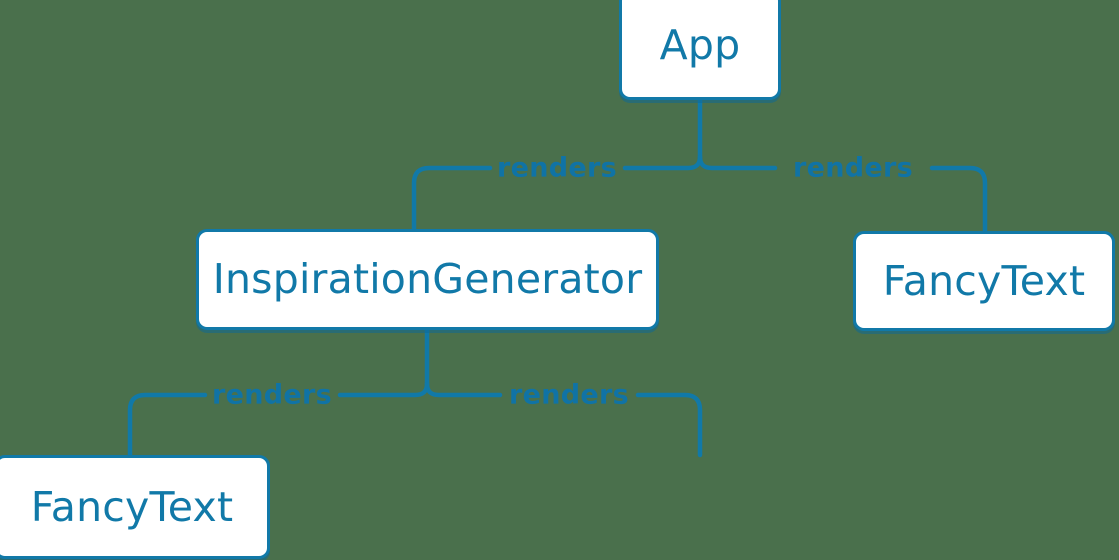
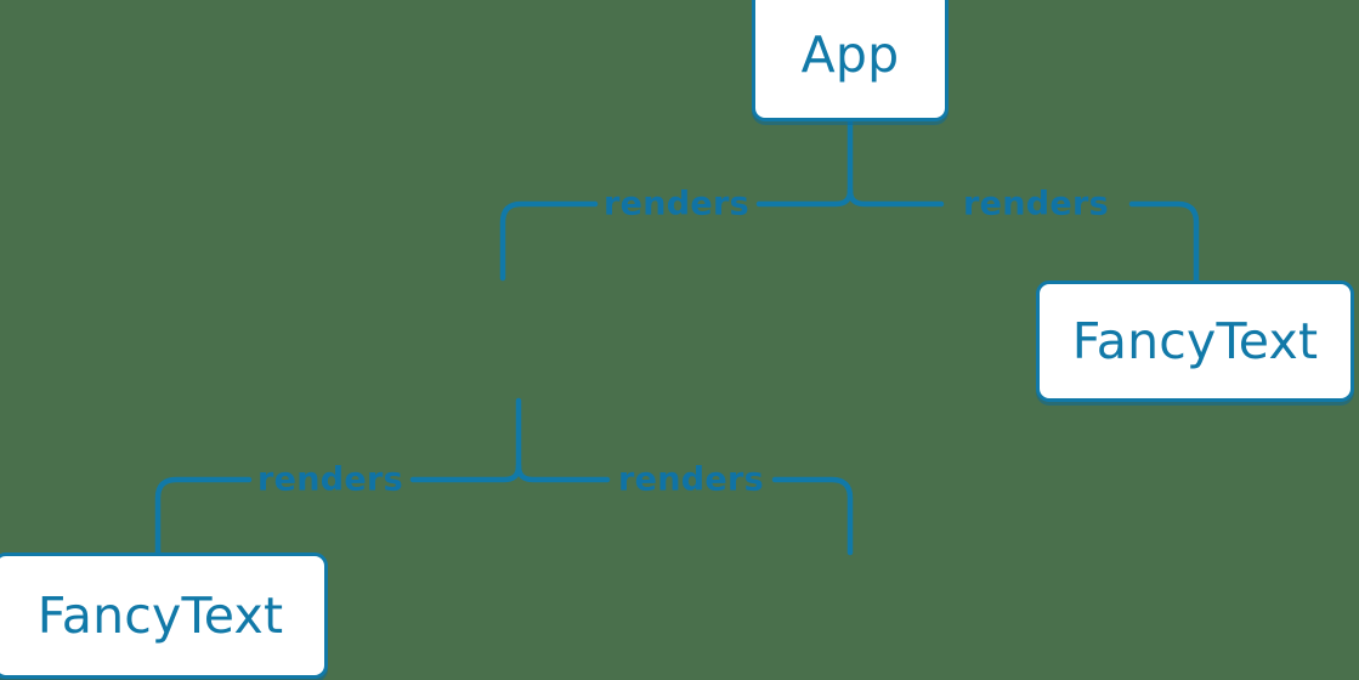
  App
- InspirationGenerator
  FancyText
  FancyText
  renders
  renders
  renders
  renders
